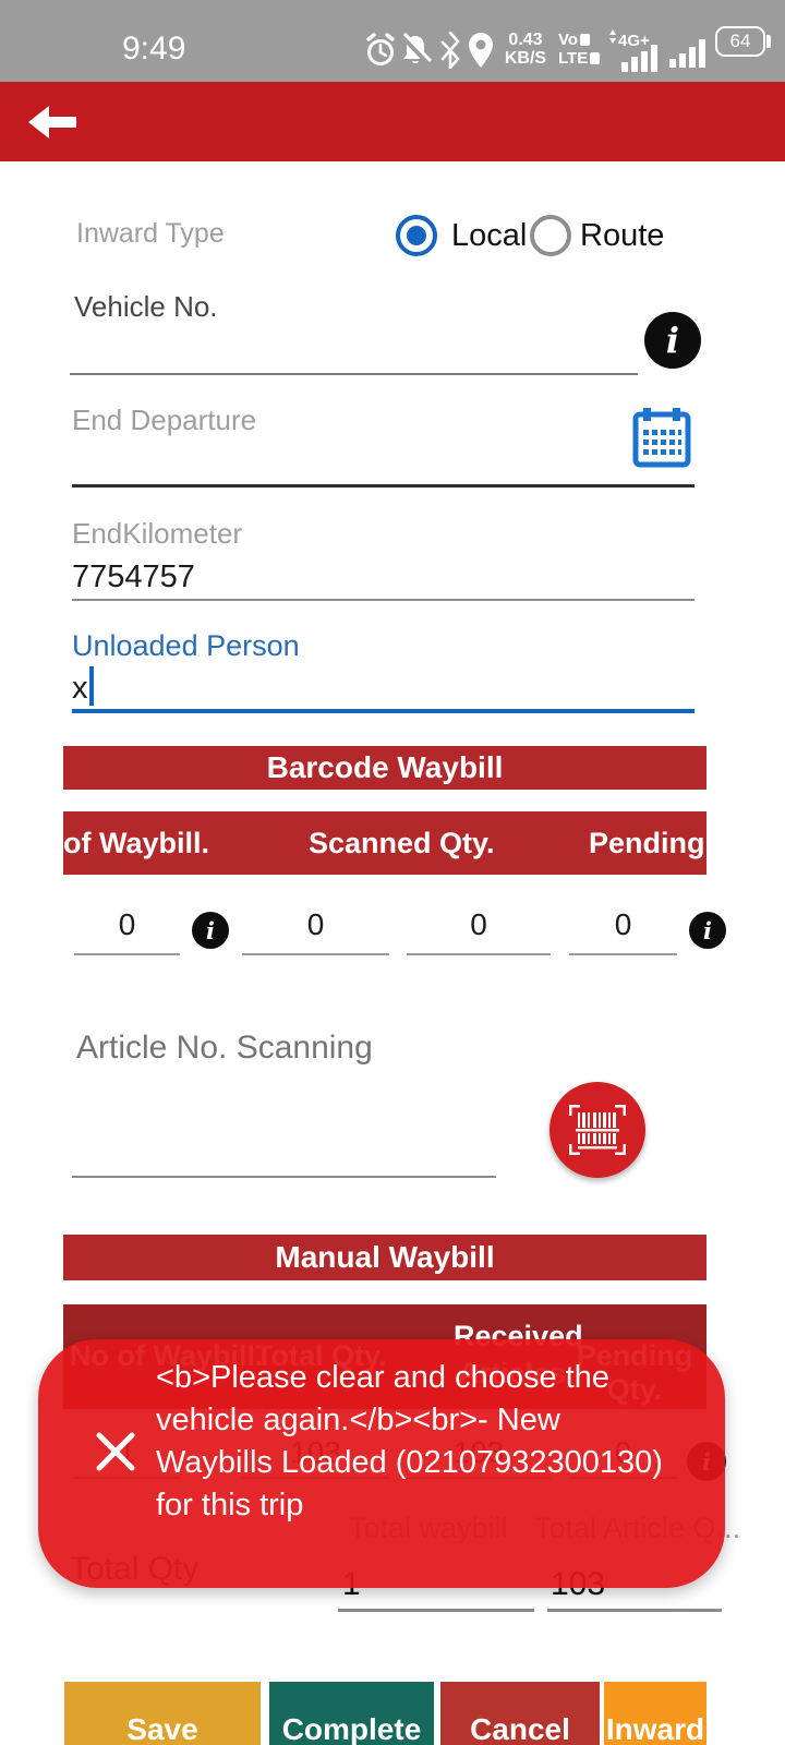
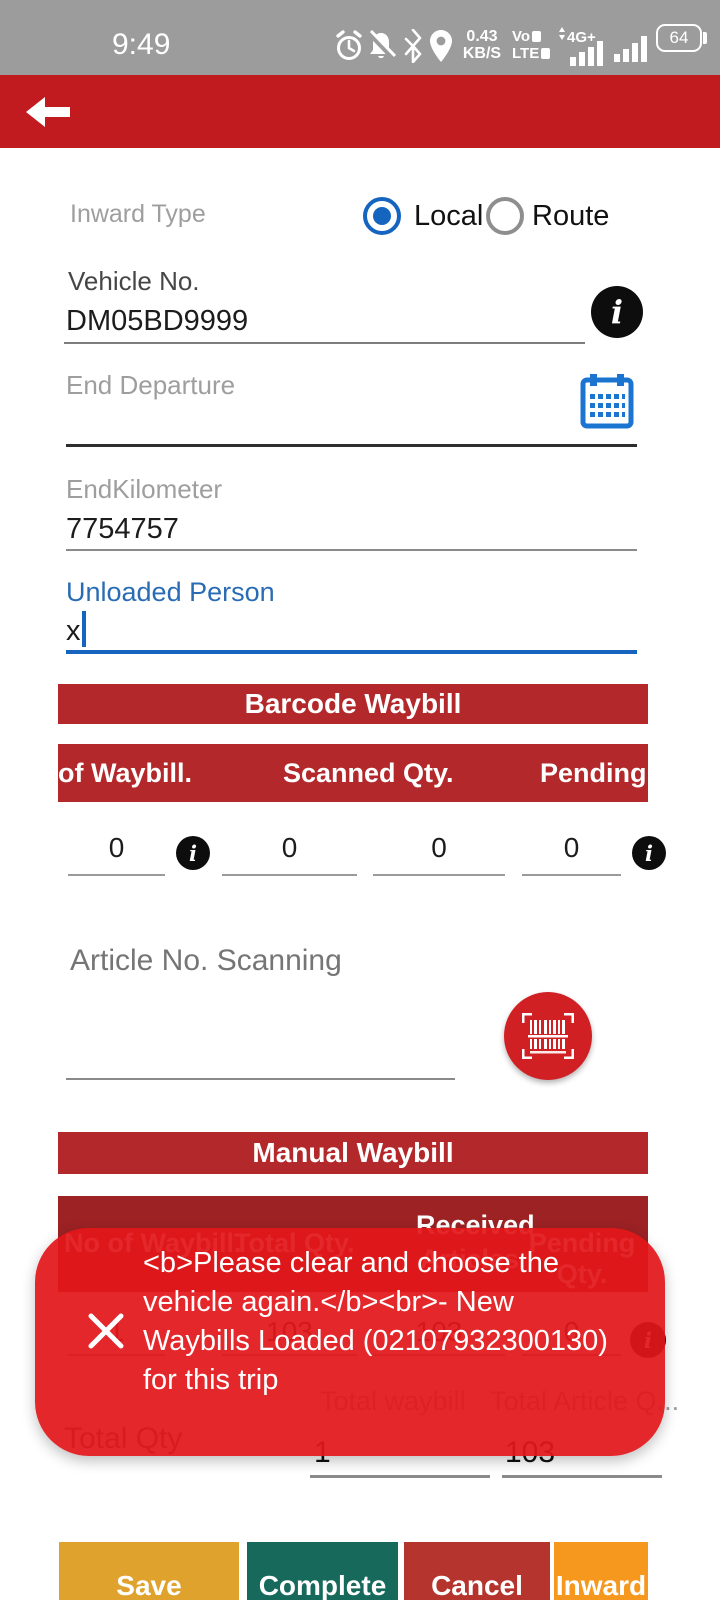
  9:49
  0.43
  KB/S
  Vo
  LTE
  4G+
  64
  Inward-Hub
  (CHENNAI HUB)
  Inward Type
  Local
  Route
  Vehicle No.
+ DM05BD9999
  i
  End Departure
  EndKilometer
  7754757
  Unloaded Person
  x
  Barcode Waybill
  of Waybill.
  Scanned Qty.
  Pending
  0
  0
  0
  0
  i
  i
  Article No. Scanning
  Manual Waybill
  Received
  <b>Please clear and choose the vehicle again.</b><br>- New Waybills Loaded (02107932300130) for this trip
  Save
  Complete
  Cancel
  Inward
